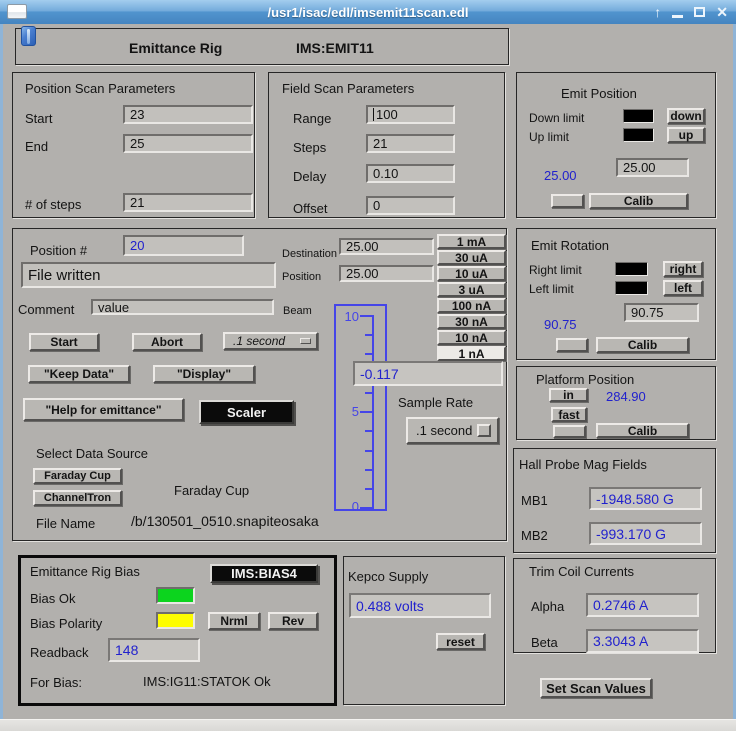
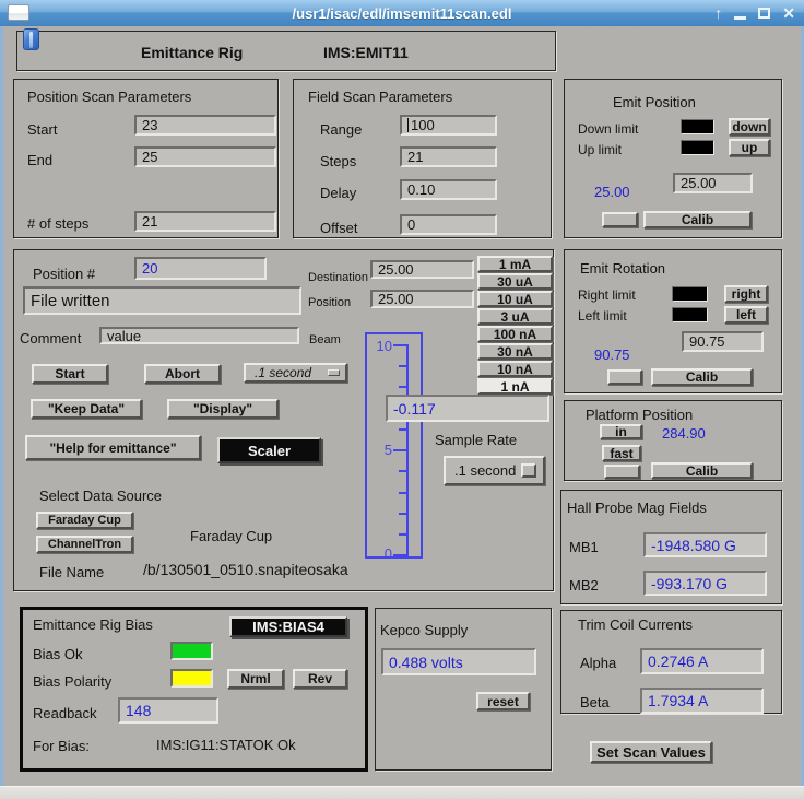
  /usr1/isac/edl/imsemit11scan.edl
  ↑
  ✕
  Emittance Rig
  IMS:EMIT11
  Position Scan Parameters
  Start
  23
  End
  25
  # of steps
  21
  Field Scan Parameters
  Range
  100
  Steps
  21
  Delay
  0.10
  Offset
  0
  Emit Position
  Down limit
  down
  Up limit
  up
  25.00
  25.00
  Calib
  Position #
  20
  File written
  Comment
  value
  Start
  Abort
  .1 second
  "Keep Data"
  "Display"
  "Help for emittance"
  Scaler
  Select Data Source
  Faraday Cup
  ChannelTron
  Faraday Cup
  File Name
  /b/130501_0510.snapiteosaka
  Destination
  25.00
  Position
  25.00
  Beam
  1 mA
  30 uA
  10 uA
  3 uA
  100 nA
  30 nA
  10 nA
  1 nA
  10
  5
  0
  -0.117
  Sample Rate
  .1 second
  Emit Rotation
  Right limit
  right
  Left limit
  left
  90.75
  90.75
  Calib
  Platform Position
  in
  284.90
  fast
  Calib
  Hall Probe Mag Fields
  MB1
  -1948.580 G
  MB2
  -993.170 G
  Emittance Rig Bias
  IMS:BIAS4
  Bias Ok
  Bias Polarity
  Nrml
  Rev
  Readback
  148
  For Bias:
  IMS:IG11:STATOK Ok
  Kepco Supply
  0.488 volts
  reset
  Trim Coil Currents
  Alpha
  0.2746 A
  Beta
- 3.3043 A
+ 1.7934 A
  Set Scan Values
